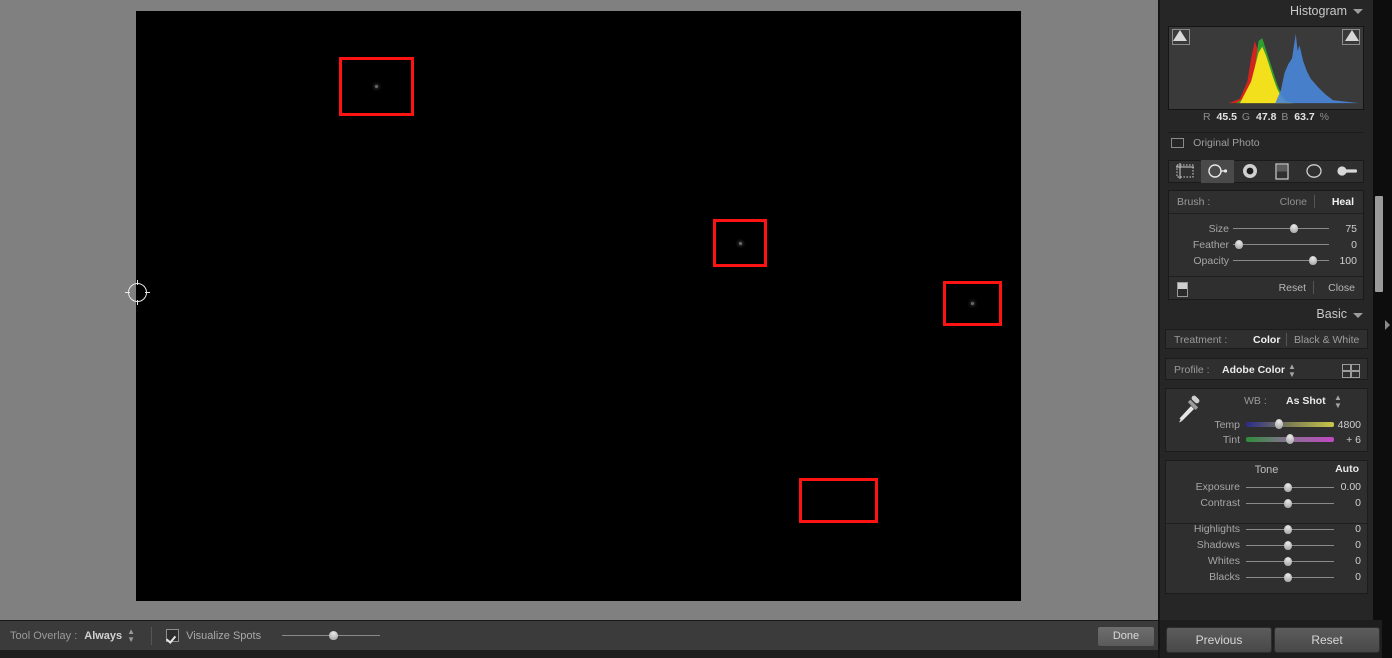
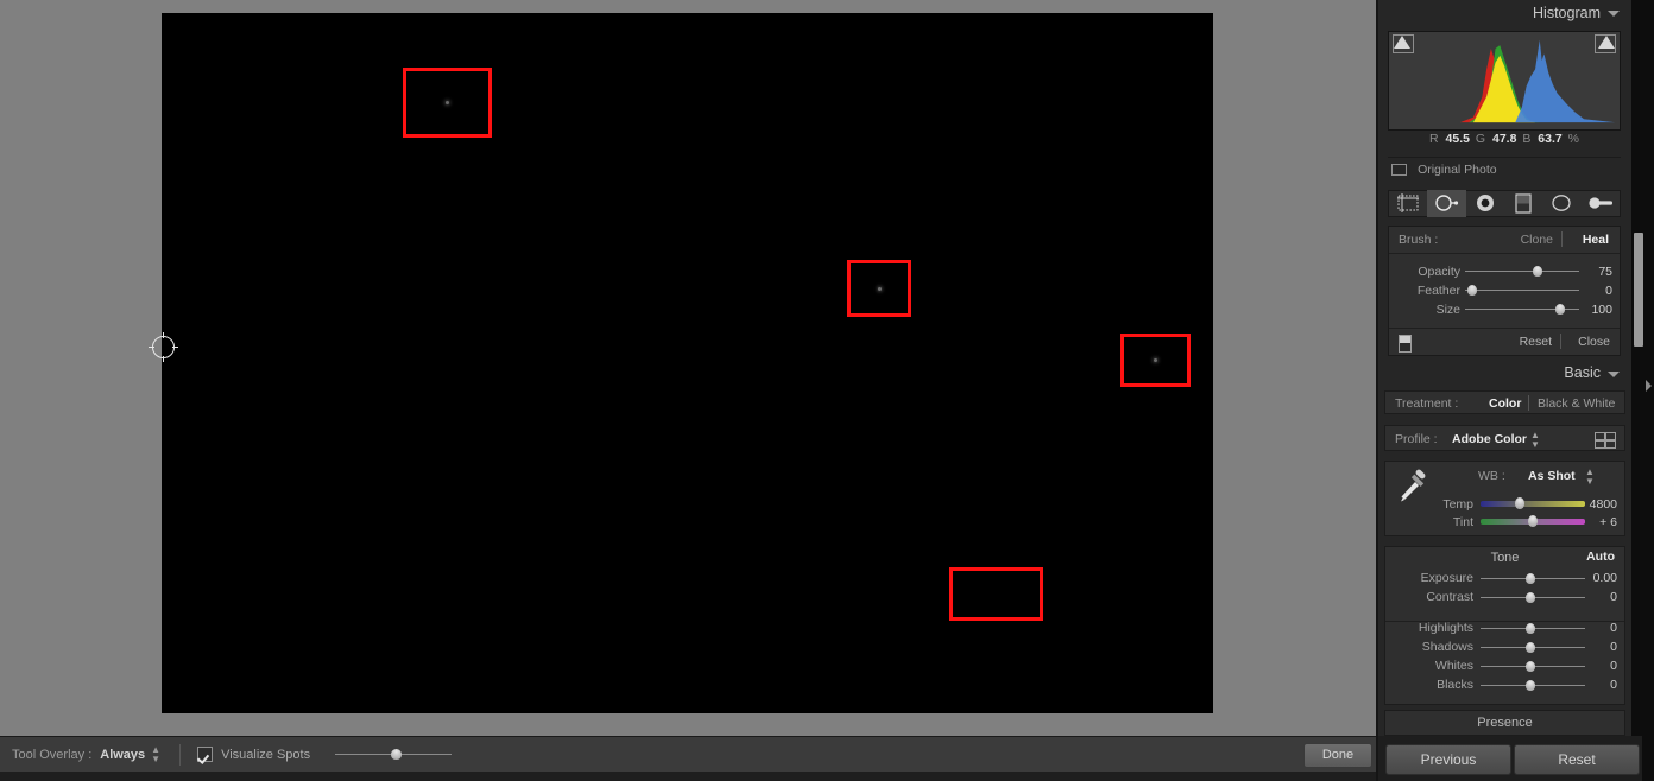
  Tool Overlay :
  Always
  ▲
  ▼
  Visualize Spots
  Done
  Histogram
  R 45.5 G 47.8 B 63.7 %
  Original Photo
  Brush :
  Clone
  Heal
- Size
+ Opacity
  75
  Feather
  0
- Opacity
+ Size
  100
  Reset
  Close
  Basic
  Treatment :
  Color
  Black & White
  Profile :
  Adobe Color
  ▲
  ▼
  WB :
  As Shot
  ▲
  ▼
  Temp
  4800
  Tint
  + 6
  Tone
  Auto
  Exposure
  0.00
  Contrast
  0
  Highlights
  0
  Shadows
  0
  Whites
  0
  Blacks
  0
+ Presence
  Previous
  Reset
